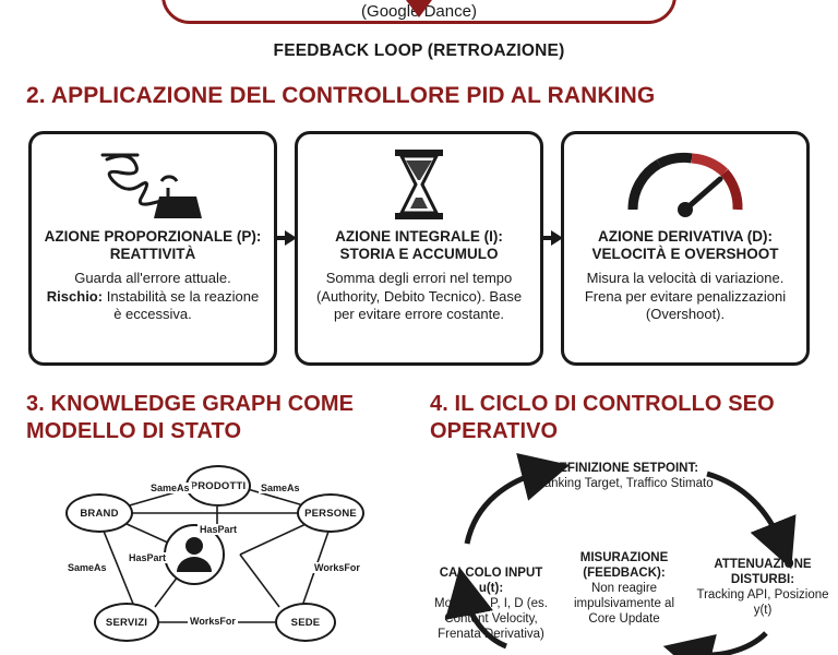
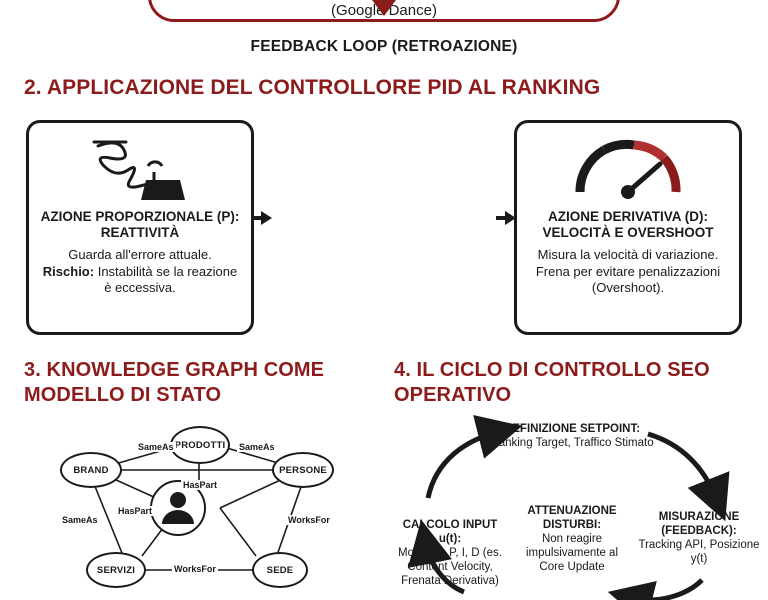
  (Google Dance)
  FEEDBACK LOOP (RETROAZIONE)
  2. APPLICAZIONE DEL CONTROLLORE PID AL RANKING
  AZIONE PROPORZIONALE (P): REATTIVITÀ
  Guarda all'errore attuale. Rischio: Instabilità se la reazione è eccessiva.
- AZIONE INTEGRALE (I): STORIA E ACCUMULO
- Somma degli errori nel tempo (Authority, Debito Tecnico). Base per evitare errore costante.
  AZIONE DERIVATIVA (D): VELOCITÀ E OVERSHOOT
  Misura la velocità di variazione. Frena per evitare penalizzazioni (Overshoot).
  3. KNOWLEDGE GRAPH COME MODELLO DI STATO
  BRAND
  PRODOTTI
  PERSONE
  SERVIZI
  SEDE
  SameAs
  SameAs
  HasPart
  HasPart
  SameAs
  WorksFor
  WorksFor
  4. IL CICLO DI CONTROLLO SEO OPERATIVO
  DEFINIZIONE SETPOINT:
  Ranking Target, Traffico Stimato
- ATTENUAZIONE DISTURBI:
+ MISURAZIONE (FEEDBACK):
  Tracking API, Posizione y(t)
- MISURAZIONE (FEEDBACK):
+ ATTENUAZIONE DISTURBI:
  Non reagire impulsivamente al Core Update
  CALCOLO INPUT u(t):
  Modulare P, I, D (es. Content Velocity, Frenata Derivativa)
